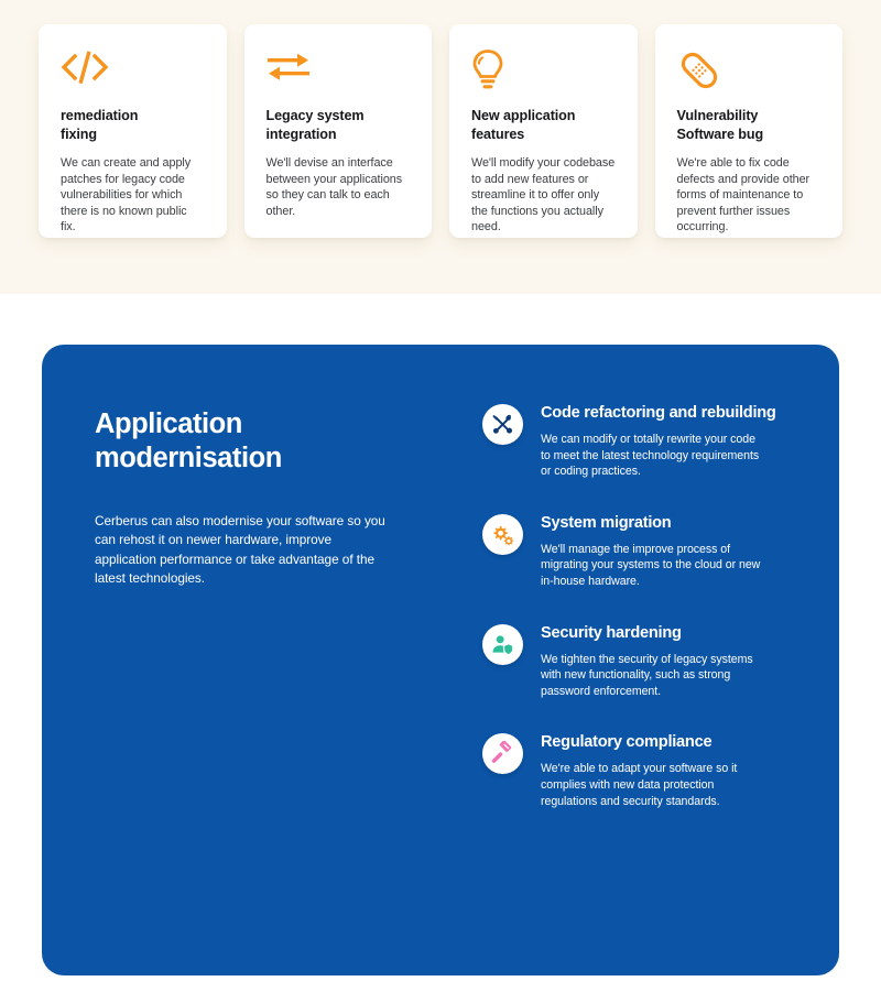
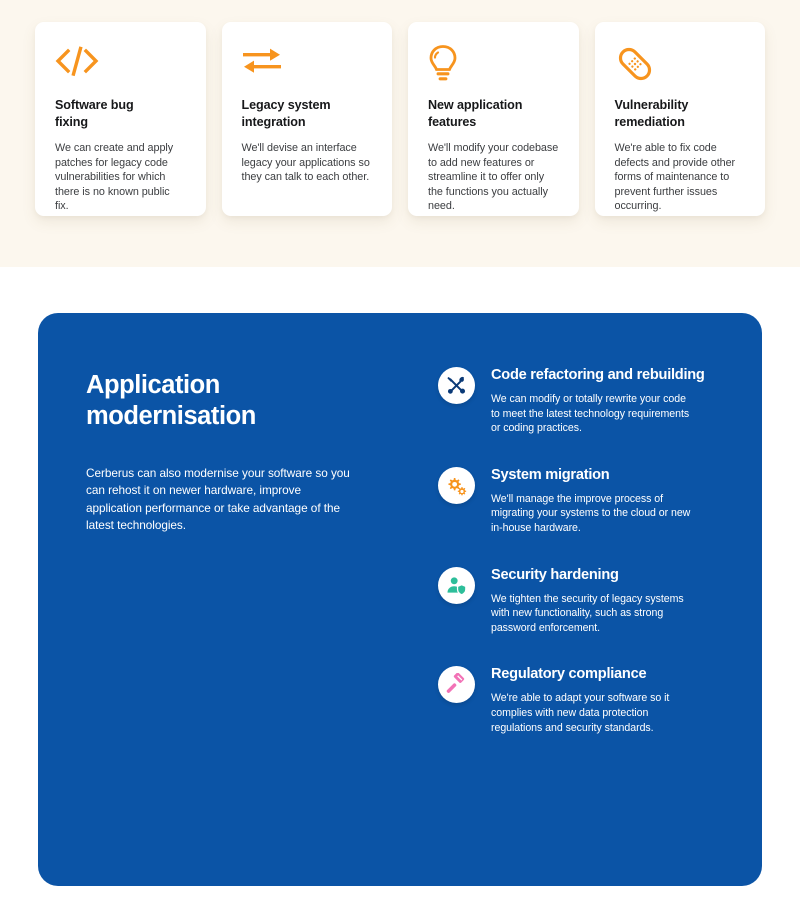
- remediation
+ Software bug
  fixing
  We can create and apply patches for legacy code vulnerabilities for which there is no known public fix.
  Legacy system
  integration
- We'll devise an interface between your applications so they can talk to each other.
+ We'll devise an interface legacy your applications so they can talk to each other.
  New application
  features
  We'll modify your codebase to add new features or streamline it to offer only the functions you actually need.
  Vulnerability
- Software bug
+ remediation
  We're able to fix code defects and provide other forms of maintenance to prevent further issues occurring.
  Application
  modernisation
  Cerberus can also modernise your software so you can rehost it on newer hardware, improve application performance or take advantage of the latest technologies.
  Code refactoring and rebuilding
  We can modify or totally rewrite your code to meet the latest technology requirements or coding practices.
  System migration
  We'll manage the improve process of migrating your systems to the cloud or new in-house hardware.
  Security hardening
  We tighten the security of legacy systems with new functionality, such as strong password enforcement.
  Regulatory compliance
  We're able to adapt your software so it complies with new data protection regulations and security standards.
